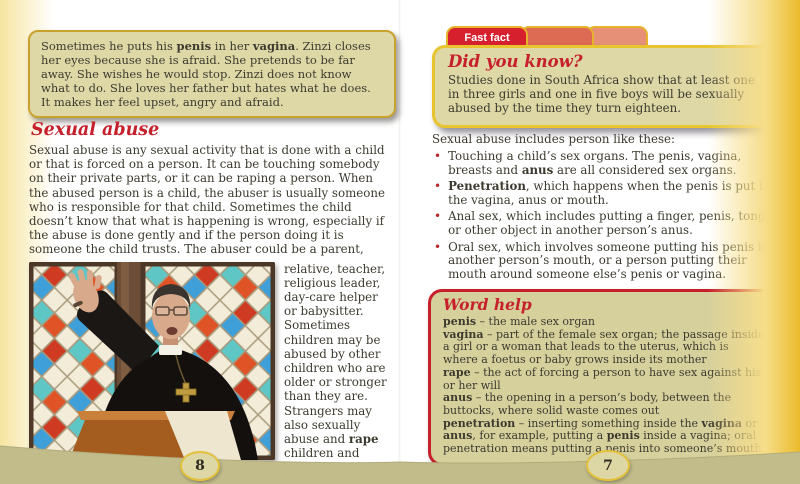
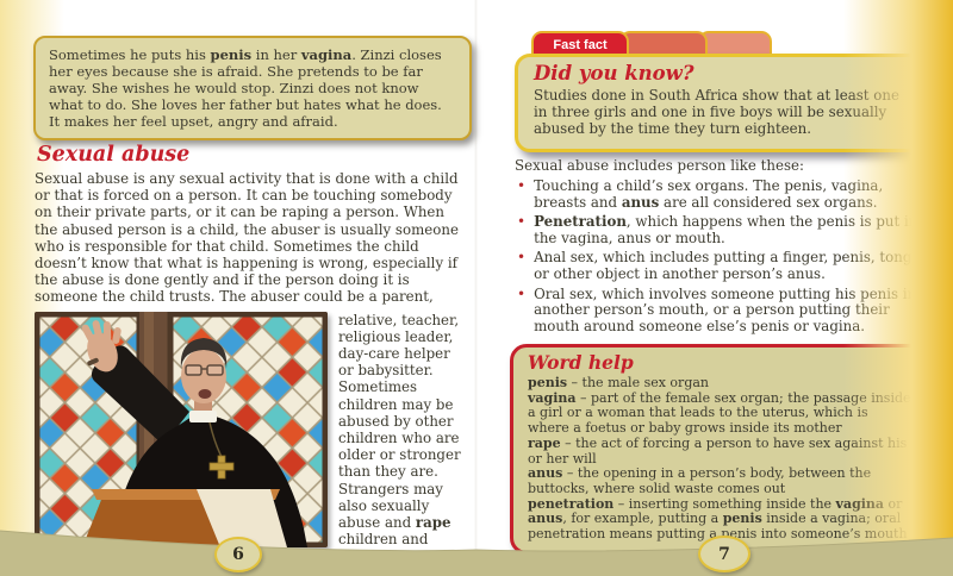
  Sometimes he puts his penis in her vagina. Zinzi closes her eyes because she is afraid. She pretends to be far away. She wishes he would stop. Zinzi does not know what to do. She loves her father but hates what he does. It makes her feel upset, angry and afraid.
  Sexual abuse
  Sexual abuse is any sexual activity that is done with a child or that is forced on a person. It can be touching somebody on their private parts, or it can be raping a person. When the abused person is a child, the abuser is usually someone who is responsible for that child. Sometimes the child doesn’t know that what is happening is wrong, especially if the abuse is done gently and if the person doing it is someone the child trusts. The abuser could be a parent,
  relative, teacher, religious leader, day-care helper or babysitter. Sometimes children may be abused by other children who are older or stronger than they are. Strangers may also sexually abuse and rape children and
  Fast fact
  Did you know?
  Studies done in South Africa show that at l in three girls and one in five boys will be se abused by the time they turn eighteen.
  Sexual abuse includes person like these:
  •
  Touching a child’s sex organs. The penis, v breasts and anus are all considered sex or
  •
  Penetration, which happens when the pen the vagina, anus or mouth.
  •
  Anal sex, which includes putting a finger, p or other object in another person’s anus.
  •
  Oral sex, which involves someone putting h another person’s mouth, or a person puttin mouth around someone else’s penis or vagi
  Word help
  penis – the male sex organ
  vagina – part of the female sex organ; the pass a girl or a woman that leads to the uterus, whic where a foetus or baby grows inside its mother
  rape – the act of forcing a person to have sex a or her will
  anus – the opening in a person’s body, between buttocks, where solid waste comes out
  penetration – inserting something inside the v anus, for example, putting a penis inside a vag penetration means putting a penis into someon
- 8
+ 6
  7
